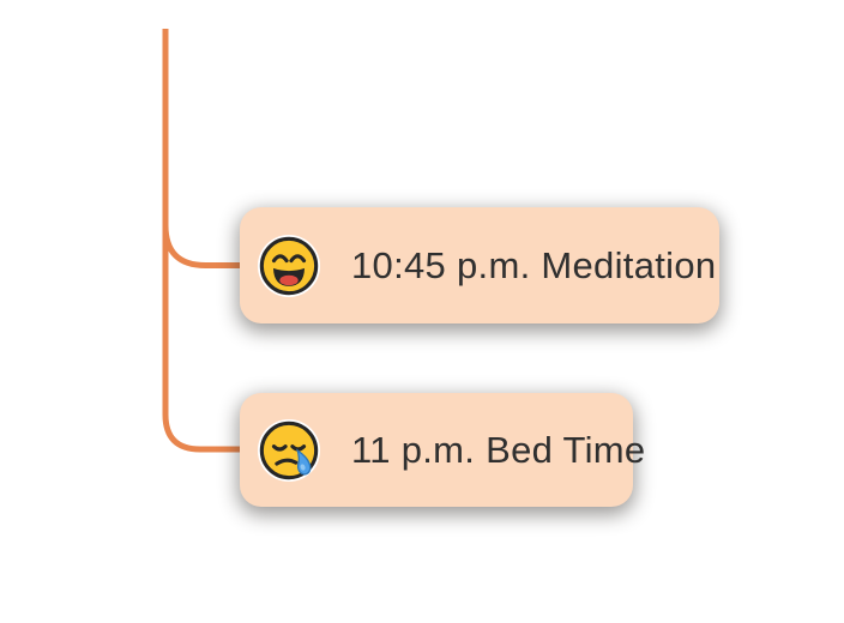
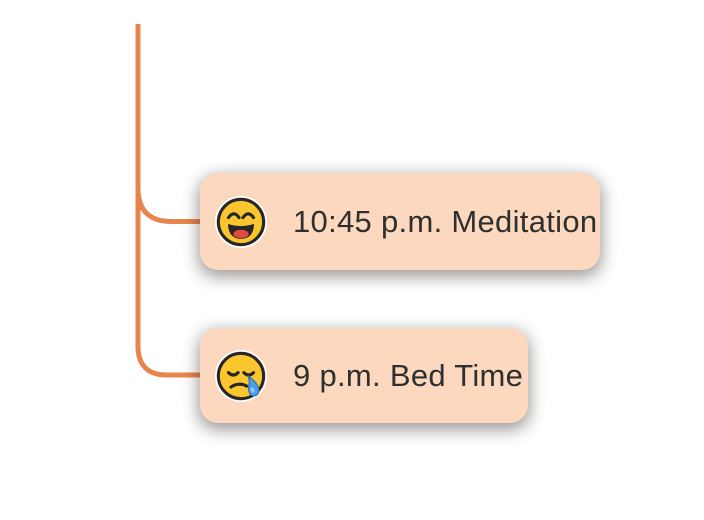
  10:45 p.m. Meditation
- 11 p.m. Bed Time
+ 9 p.m. Bed Time
